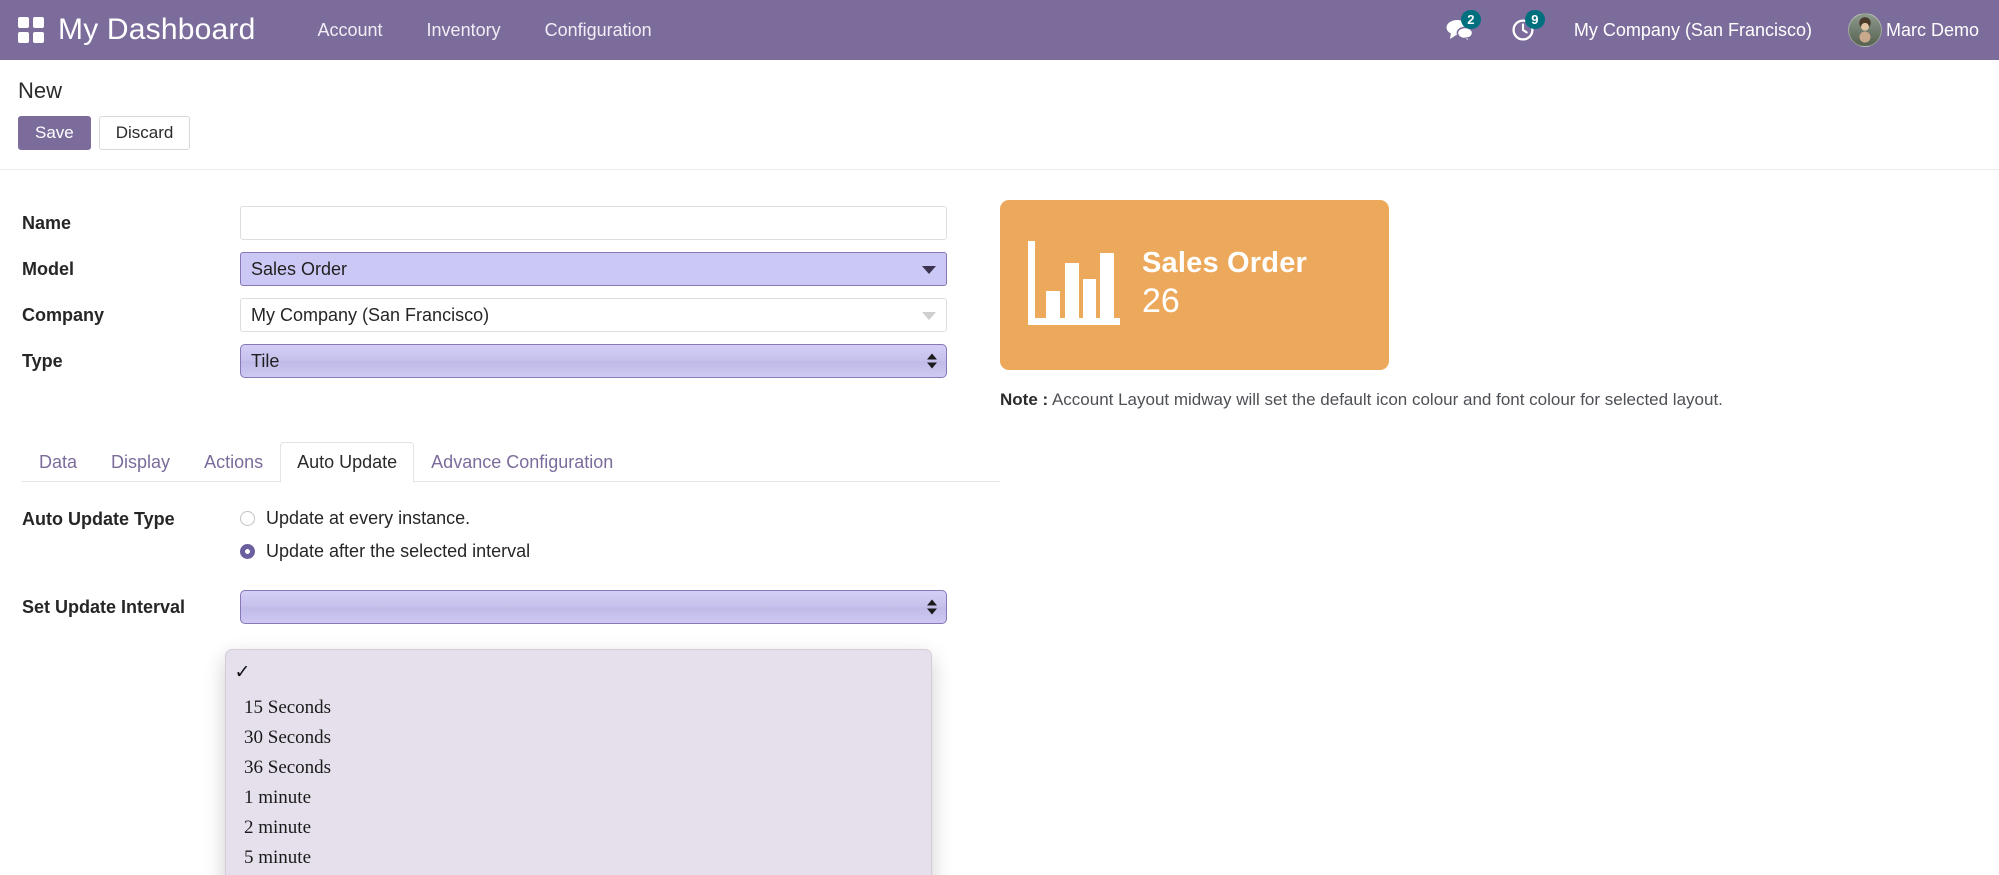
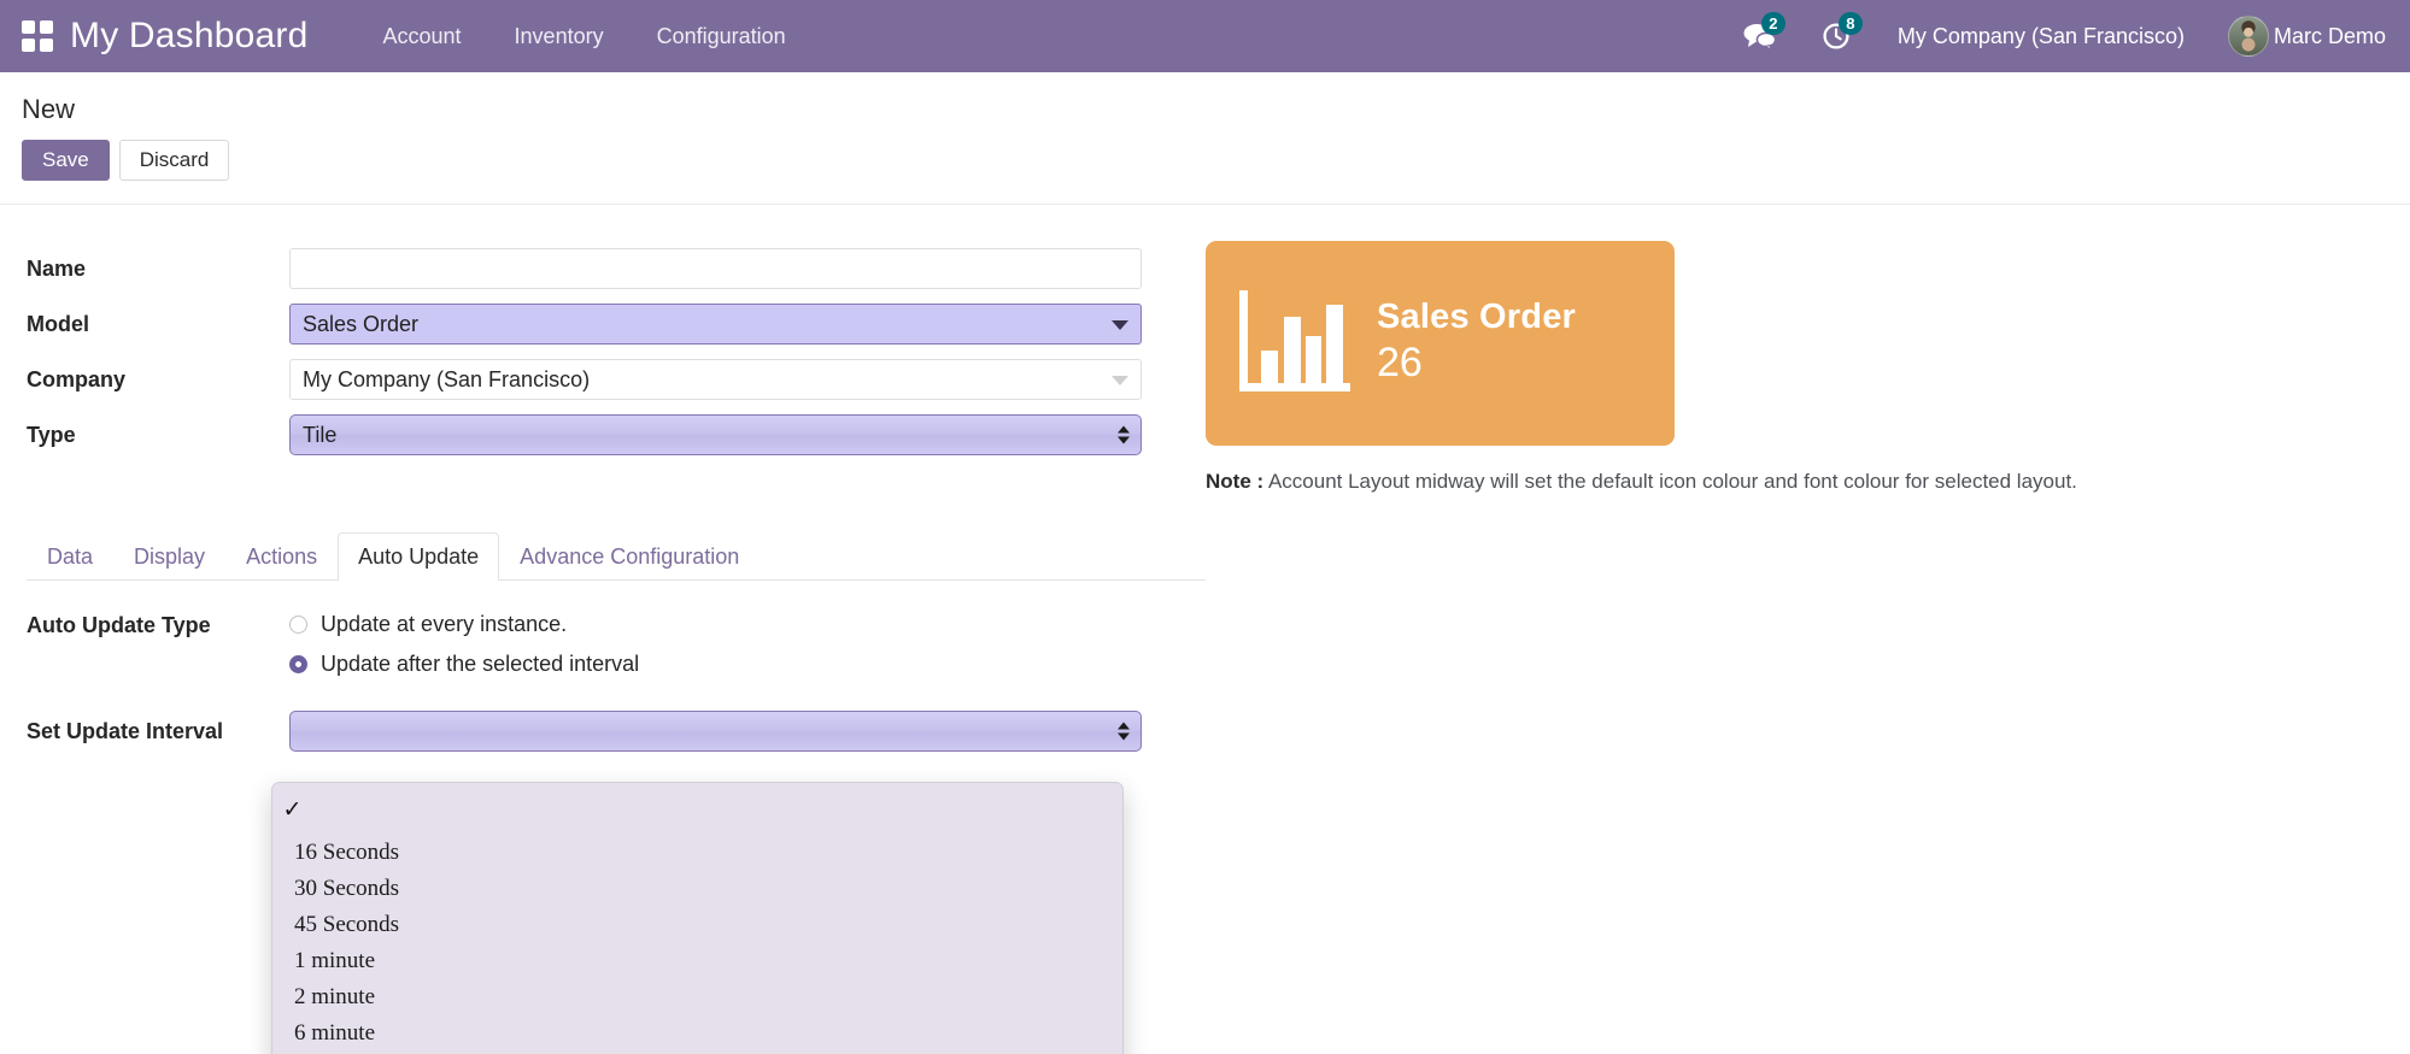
  My Dashboard
  Account
  Inventory
  Configuration
  2
- 9
+ 8
  My Company (San Francisco)
  Marc Demo
  New
  Save
  Discard
  Name
  Model
  Sales Order
  Company
  My Company (San Francisco)
  Type
  Tile
  Sales Order
  26
  Note : Account Layout midway will set the default icon colour and font colour for selected layout.
  Data
  Display
  Actions
  Auto Update
  Advance Configuration
  Auto Update Type
  Update at every instance.
  Update after the selected interval
  Set Update Interval
  ✓
- 15 Seconds
+ 16 Seconds
  30 Seconds
- 36 Seconds
+ 45 Seconds
  1 minute
  2 minute
- 5 minute
+ 6 minute
